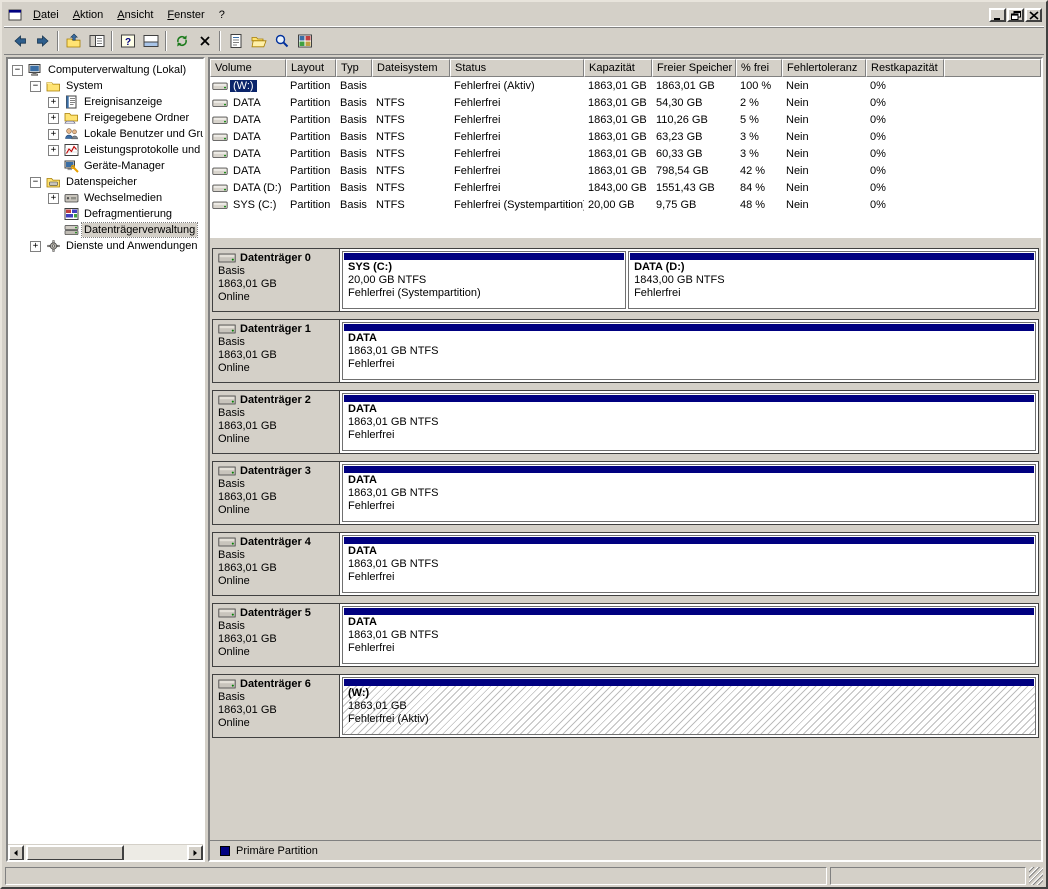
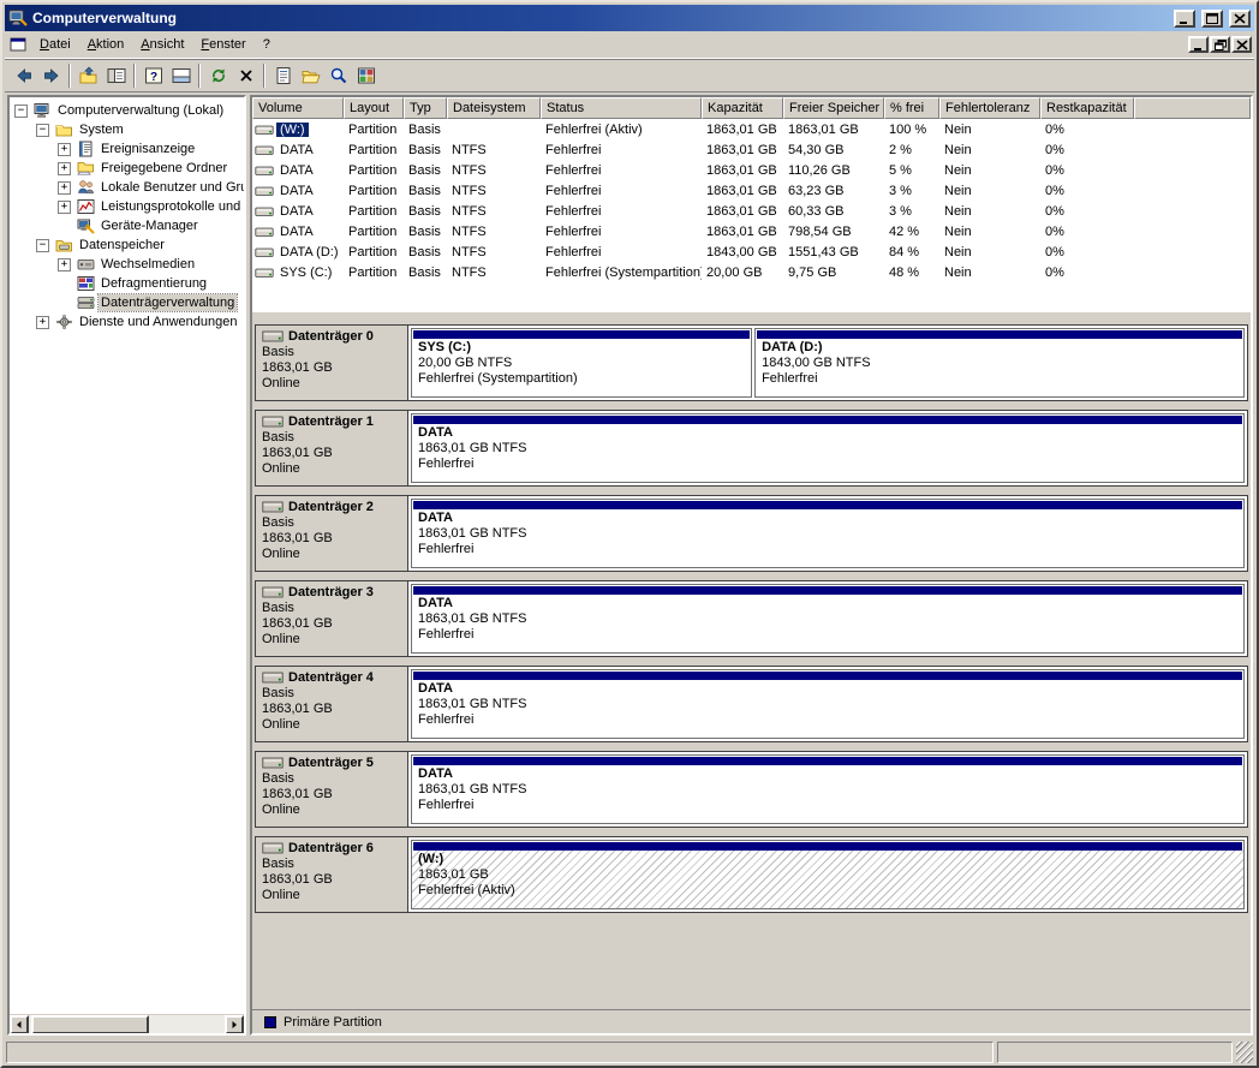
+ Computerverwaltung
  Datei
  Aktion
  Ansicht
  Fenster
  ?
  ?
  −
  Computerverwaltung (Lokal)
  −
  System
  +
  Ereignisanzeige
  +
  Freigegebene Ordner
  +
  Lokale Benutzer und Gr
  +
  Leistungsprotokolle und
  Geräte-Manager
  −
  Datenspeicher
  +
  Wechselmedien
  Defragmentierung
  Datenträgerverwaltung
  +
  Dienste und Anwendungen
  Volume
  Layout
  Typ
  Dateisystem
  Status
  Kapazität
  Freier Speicher
  % frei
  Fehlertoleranz
  Restkapazität
  (W:)
  Partition
  Basis
  Fehlerfrei (Aktiv)
  1863,01 GB
  1863,01 GB
  100 %
  Nein
  0%
  DATA
  Partition
  Basis
  NTFS
  Fehlerfrei
  1863,01 GB
  54,30 GB
  2 %
  Nein
  0%
  DATA
  Partition
  Basis
  NTFS
  Fehlerfrei
  1863,01 GB
  110,26 GB
  5 %
  Nein
  0%
  DATA
  Partition
  Basis
  NTFS
  Fehlerfrei
  1863,01 GB
  63,23 GB
  3 %
  Nein
  0%
  DATA
  Partition
  Basis
  NTFS
  Fehlerfrei
  1863,01 GB
  60,33 GB
  3 %
  Nein
  0%
  DATA
  Partition
  Basis
  NTFS
  Fehlerfrei
  1863,01 GB
  798,54 GB
  42 %
  Nein
  0%
  DATA (D:)
  Partition
  Basis
  NTFS
  Fehlerfrei
  1843,00 GB
  1551,43 GB
  84 %
  Nein
  0%
  SYS (C:)
  Partition
  Basis
  NTFS
  Fehlerfrei (Systempartition
  20,00 GB
  9,75 GB
  48 %
  Nein
  0%
  Datenträger 0
  Basis
  1863,01 GB
  Online
  SYS (C:)
  20,00 GB NTFS
  Fehlerfrei (Systempartition)
  DATA (D:)
  1843,00 GB NTFS
  Fehlerfrei
  Datenträger 1
  Basis
  1863,01 GB
  Online
  DATA
  1863,01 GB NTFS
  Fehlerfrei
  Datenträger 2
  Basis
  1863,01 GB
  Online
  DATA
  1863,01 GB NTFS
  Fehlerfrei
  Datenträger 3
  Basis
  1863,01 GB
  Online
  DATA
  1863,01 GB NTFS
  Fehlerfrei
  Datenträger 4
  Basis
  1863,01 GB
  Online
  DATA
  1863,01 GB NTFS
  Fehlerfrei
  Datenträger 5
  Basis
  1863,01 GB
  Online
  DATA
  1863,01 GB NTFS
  Fehlerfrei
  Datenträger 6
  Basis
  1863,01 GB
  Online
  (W:)
  1863,01 GB
  Fehlerfrei (Aktiv)
  Primäre Partition
